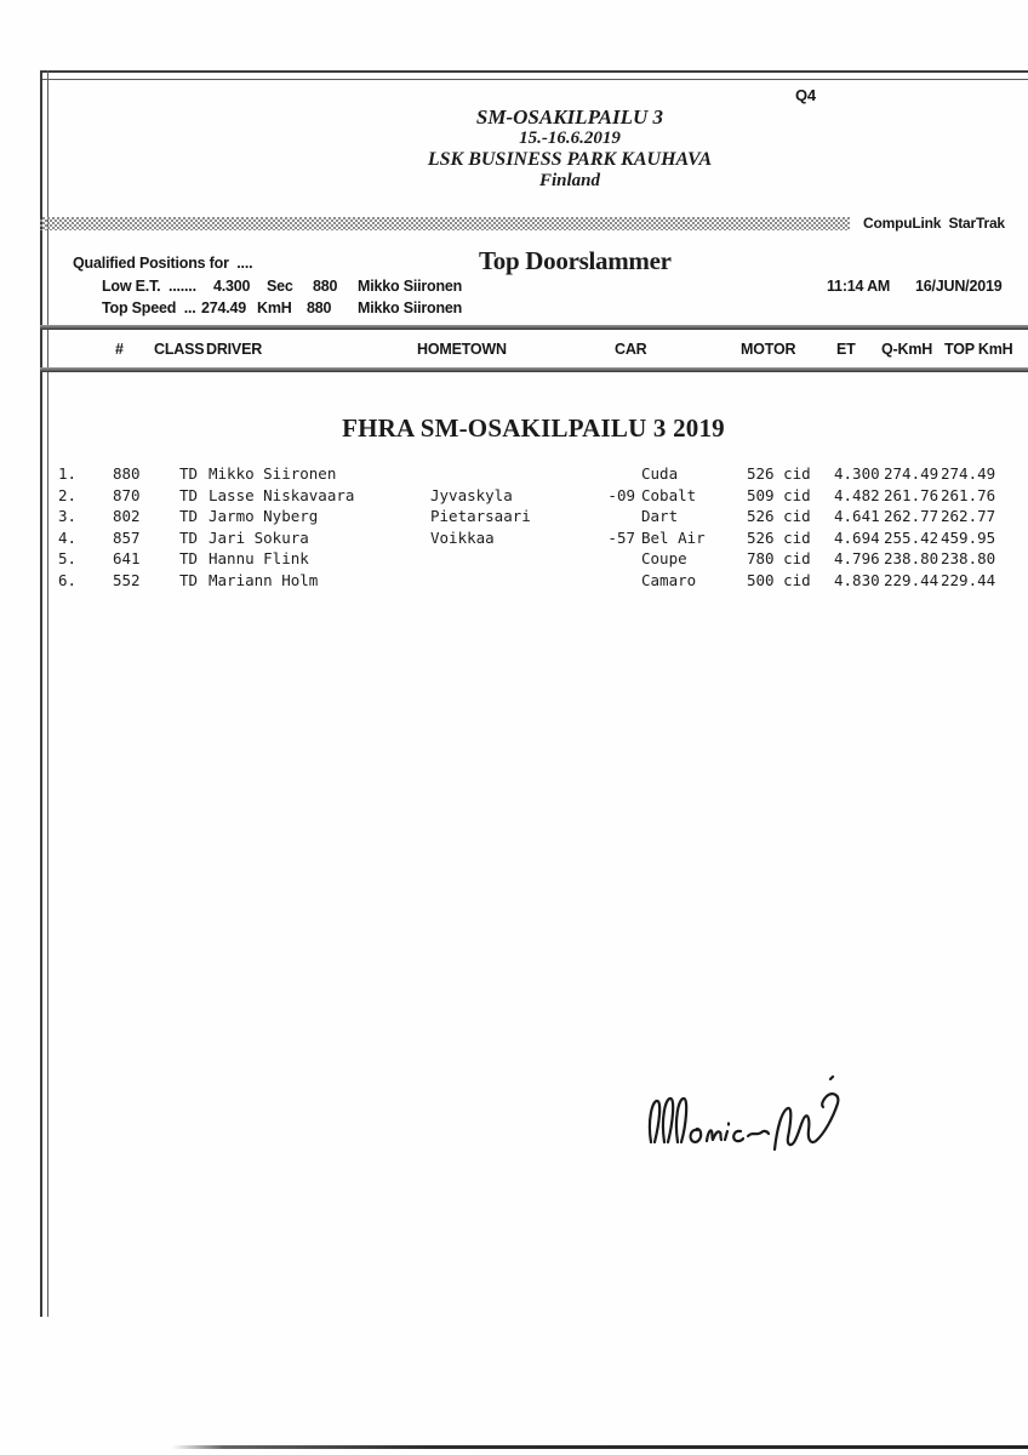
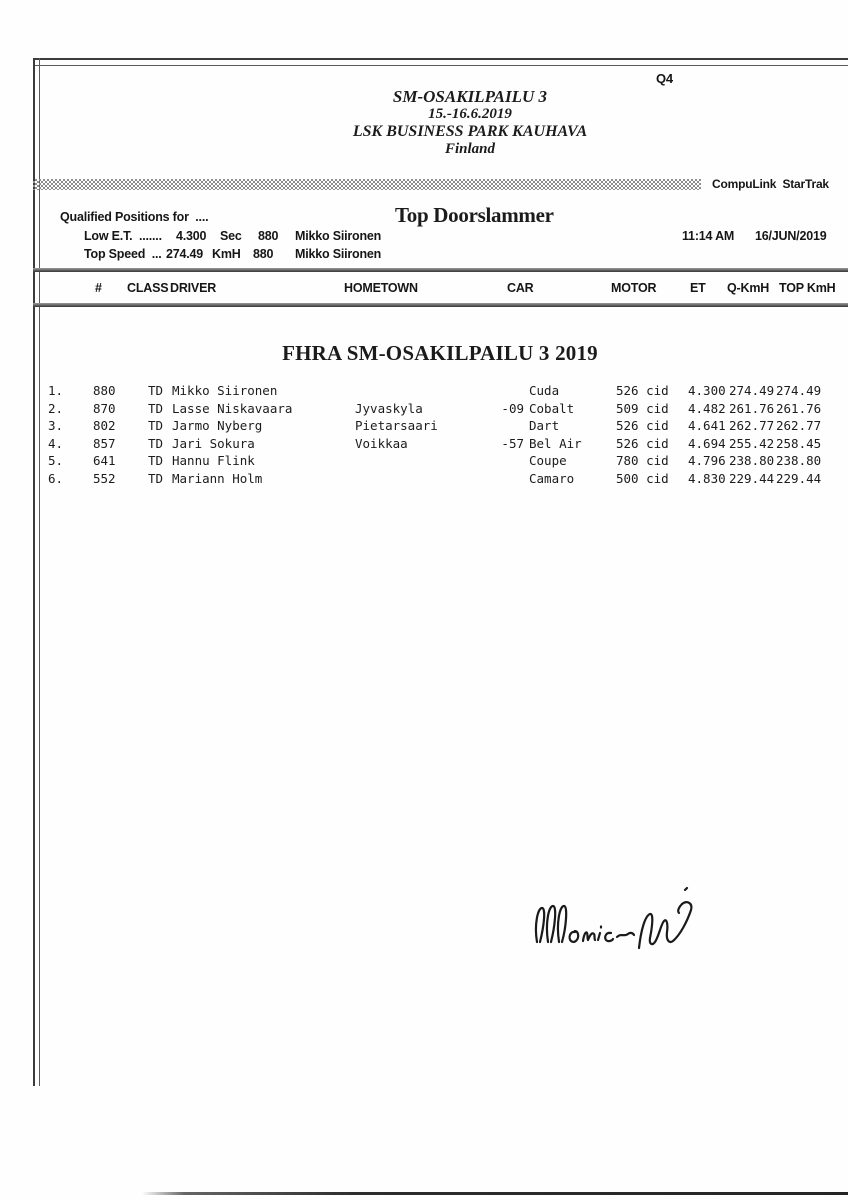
  Q4
  SM-OSAKILPAILU 3
  15.-16.6.2019
  LSK BUSINESS PARK KAUHAVA
  Finland
  CompuLink StarTrak
  Qualified Positions for ....
  Top Doorslammer
  Low E.T. .......
  4.300
  Sec
  880
  Mikko Siironen
  Top Speed ...
  274.49
  KmH
  880
  Mikko Siironen
  11:14 AM
  16/JUN/2019
  #
  CLASS
  DRIVER
  HOMETOWN
  CAR
  MOTOR
  ET
  Q-KmH
  TOP KmH
  FHRA SM-OSAKILPAILU 3 2019
  1.
  880
  TD
  Mikko Siironen
  Cuda
  526 cid
  4.300
  274.49
  274.49
  2.
  870
  TD
  Lasse Niskavaara
  Jyvaskyla
  -09
  Cobalt
  509 cid
  4.482
  261.76
  261.76
  3.
  802
  TD
  Jarmo Nyberg
  Pietarsaari
  Dart
  526 cid
  4.641
  262.77
  262.77
  4.
  857
  TD
  Jari Sokura
  Voikkaa
  -57
  Bel Air
  526 cid
  4.694
  255.42
- 459.95
+ 258.45
  5.
  641
  TD
  Hannu Flink
  Coupe
  780 cid
  4.796
  238.80
  238.80
  6.
  552
  TD
  Mariann Holm
  Camaro
  500 cid
  4.830
  229.44
  229.44
